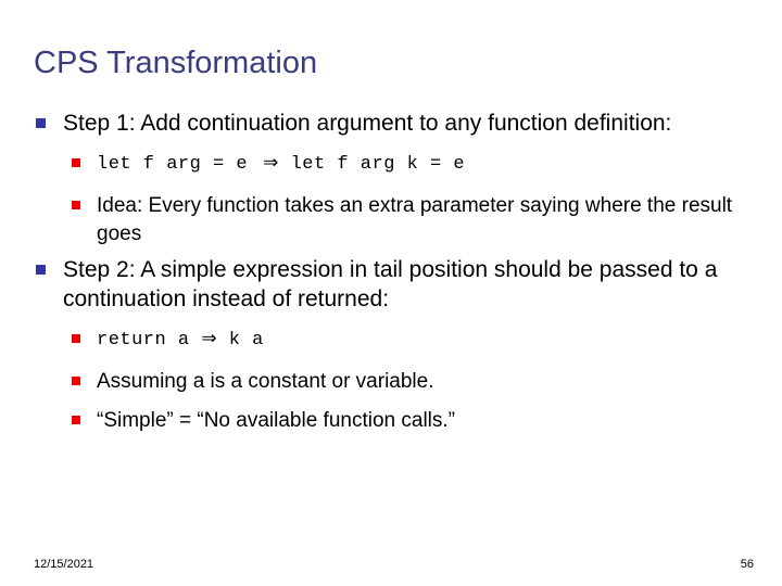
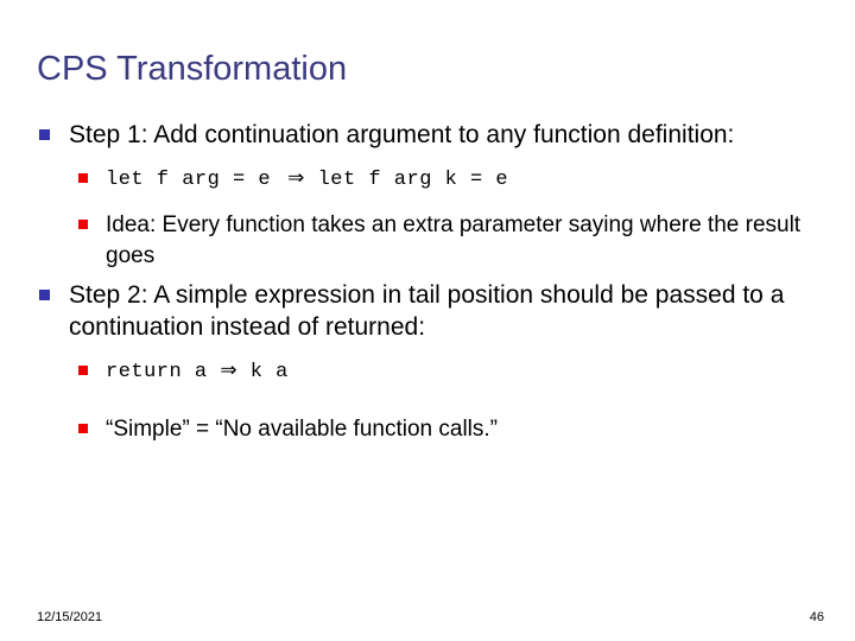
  CPS Transformation
  Step 1: Add continuation argument to any function definition:
  let f arg = e ⇒ let f arg k = e
  Idea: Every function takes an extra parameter saying where the result goes
  Step 2: A simple expression in tail position should be passed to a continuation instead of returned:
  return a ⇒ k a
- Assuming a is a constant or variable.
  “Simple” = “No available function calls.”
  12/15/2021
- 56
+ 46
